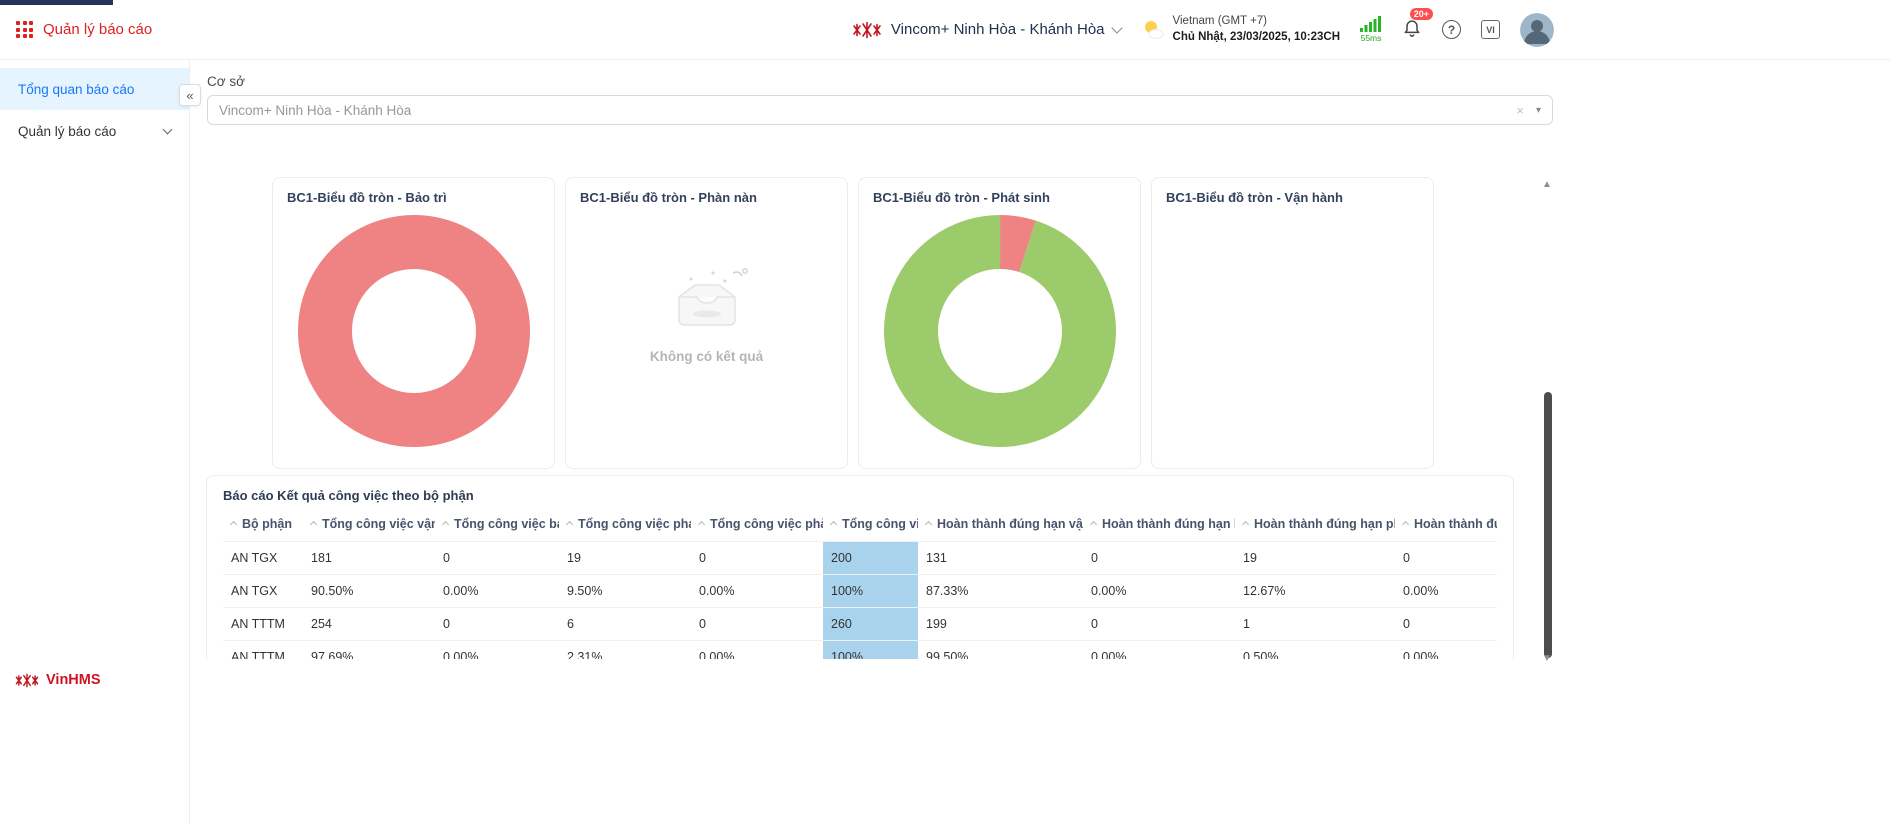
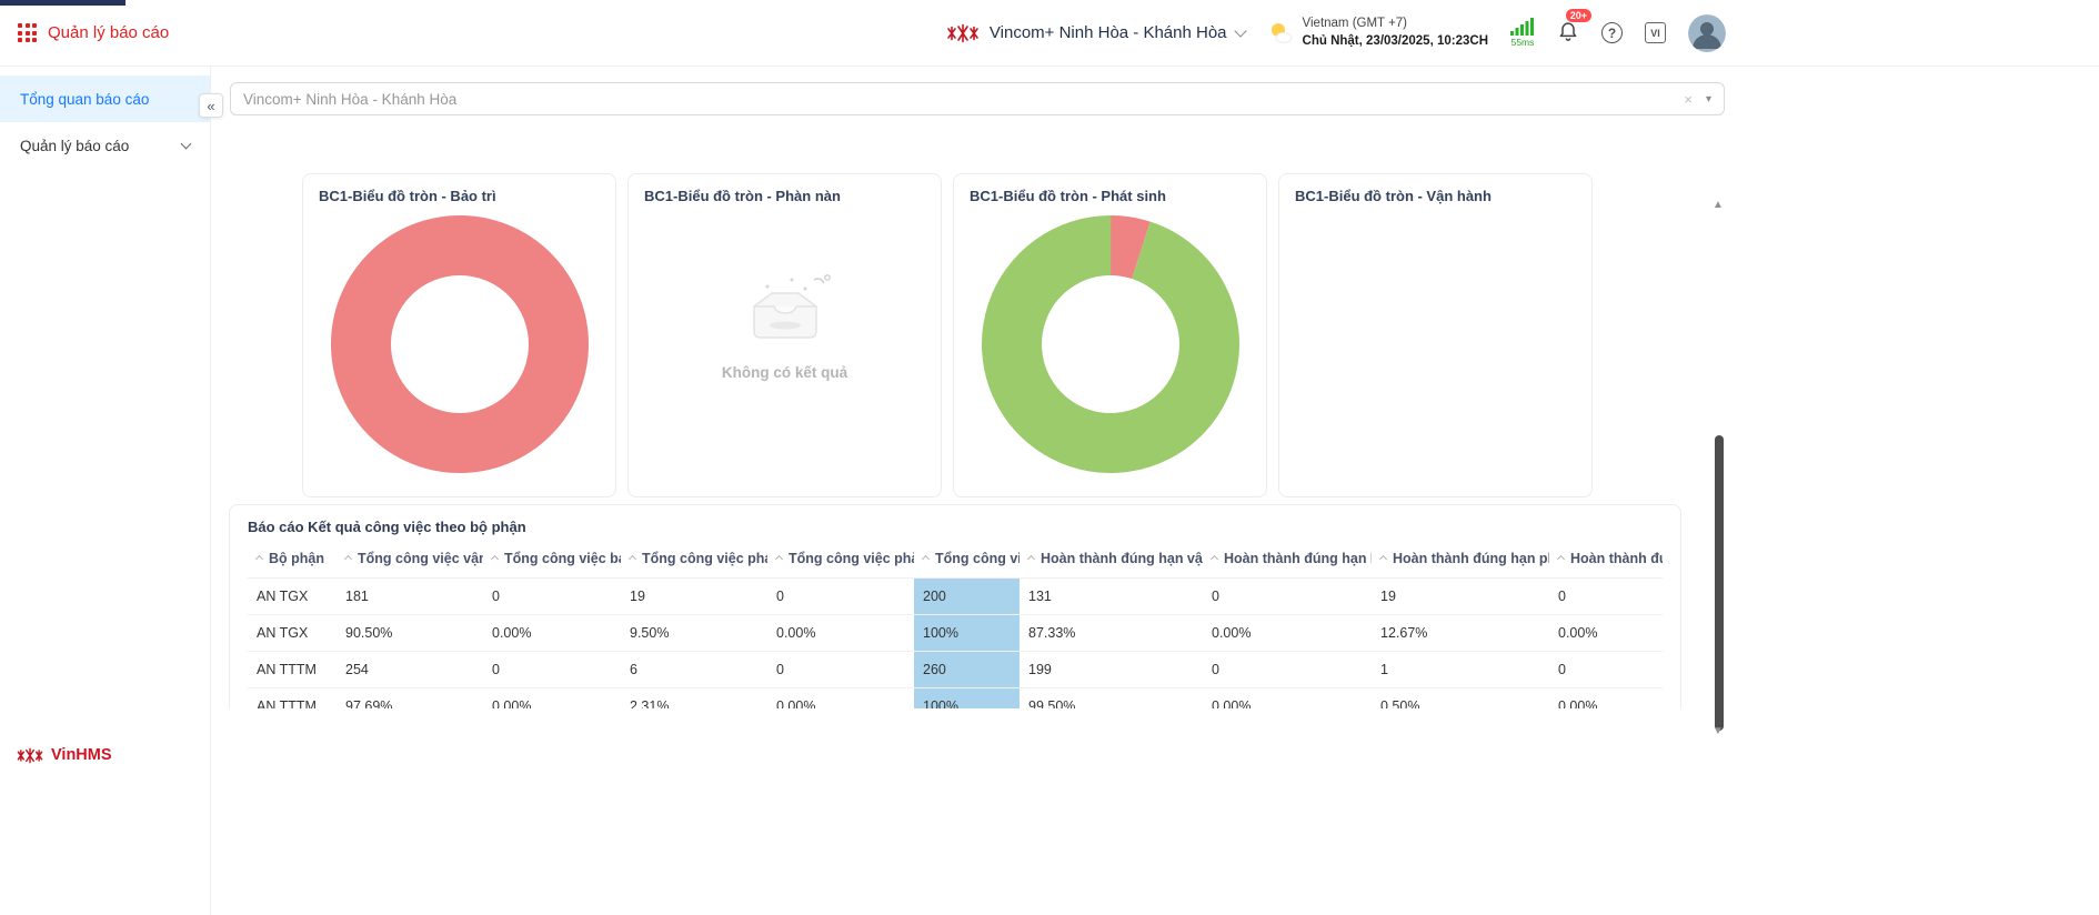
  Quản lý báo cáo
  Vincom+ Ninh Hòa - Khánh Hòa
  Vietnam (GMT +7)
  Chủ Nhật, 23/03/2025, 10:23CH
  55ms
  20+
  ?
  VI
  Tổng quan báo cáo
  Quản lý báo cáo
  VinHMS
  «
- Cơ sở
  Vincom+ Ninh Hòa - Khánh Hòa
  ×
  ▾
  BC1-Biểu đồ tròn - Bảo trì
  BC1-Biểu đồ tròn - Phàn nàn
  Không có kết quả
  BC1-Biểu đồ tròn - Phát sinh
  BC1-Biểu đồ tròn - Vận hành
  Báo cáo Kết quả công việc theo bộ phận
  Bộ phận	Tổng công việc vận	Tổng công việc b	Tổng công việc ph	Tổng công việc ph	Tổng công v	Hoàn thành đúng hạn vậ	Hoàn thành đúng hạn	Hoàn thành đúng hạn p	Hoàn thành đ
  AN TGX	181	0	19	0	200	131	0	19	0
  AN TGX	90.50%	0.00%	9.50%	0.00%	100%	87.33%	0.00%	12.67%	0.00%
  AN TTTM	254	0	6	0	260	199	0	1	0
  AN TTTM	97.69%	0.00%	2.31%	0.00%	100%	99.50%	0.00%	0.50%	0.00%
  ▲
  ▼
